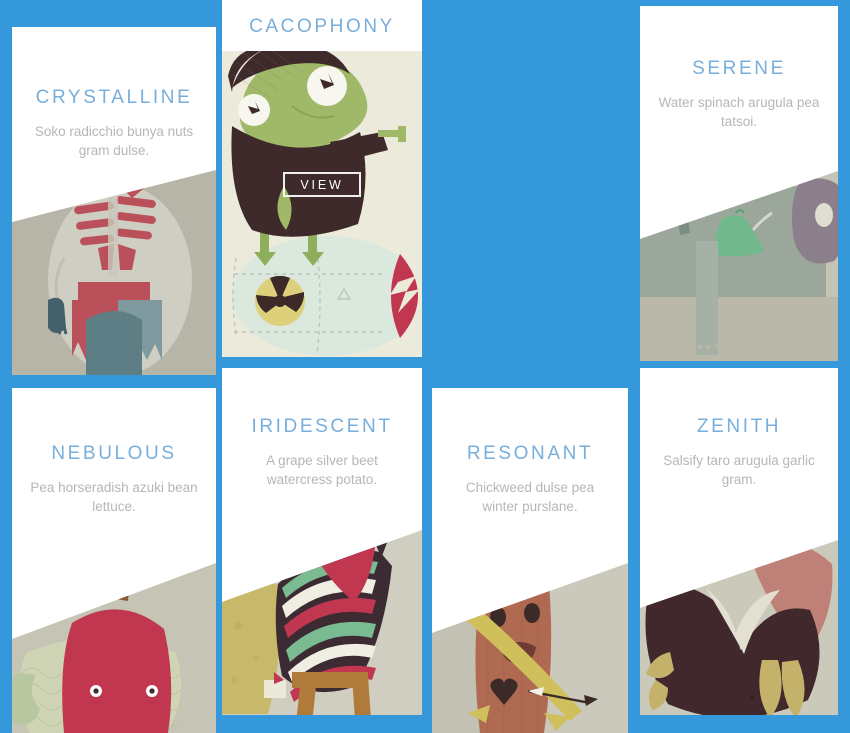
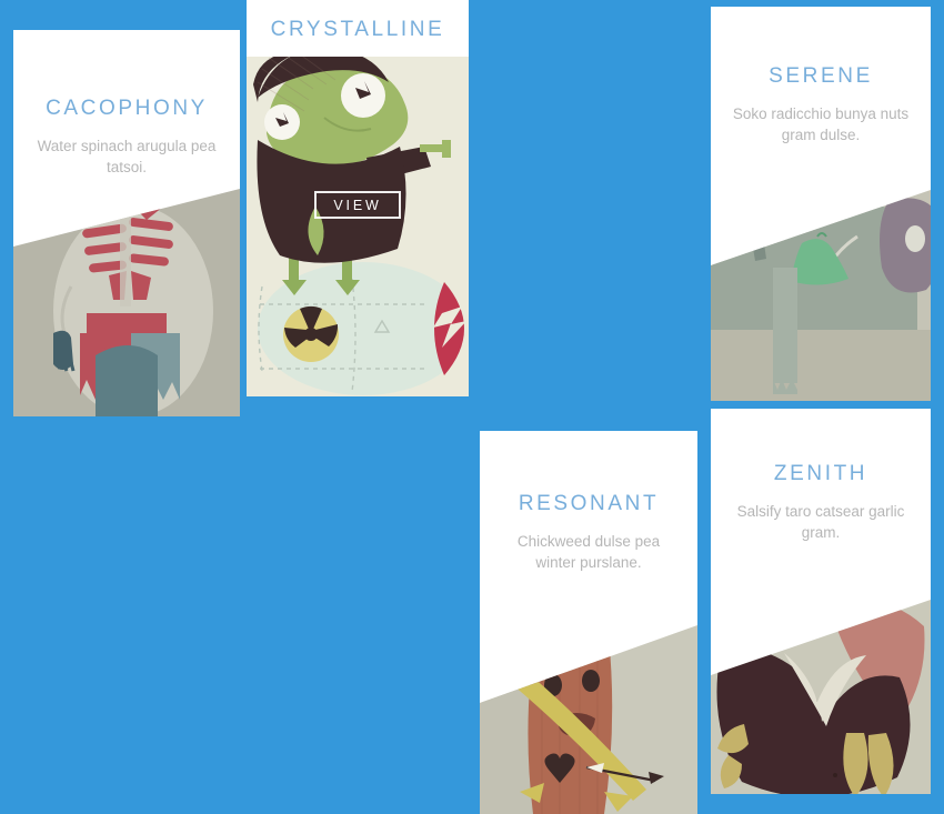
- CRYSTALLINE
+ CACOPHONY
- Soko radicchio bunya nuts gram dulse.
+ Water spinach arugula pea tatsoi.
- CACOPHONY
+ CRYSTALLINE
  VIEW
  SERENE
- Water spinach arugula pea tatsoi.
+ Soko radicchio bunya nuts gram dulse.
- NEBULOUS
- Pea horseradish azuki bean lettuce.
- IRIDESCENT
- A grape silver beet watercress potato.
  RESONANT
  Chickweed dulse pea winter purslane.
  ZENITH
- Salsify taro arugula garlic gram.
+ Salsify taro catsear garlic gram.
